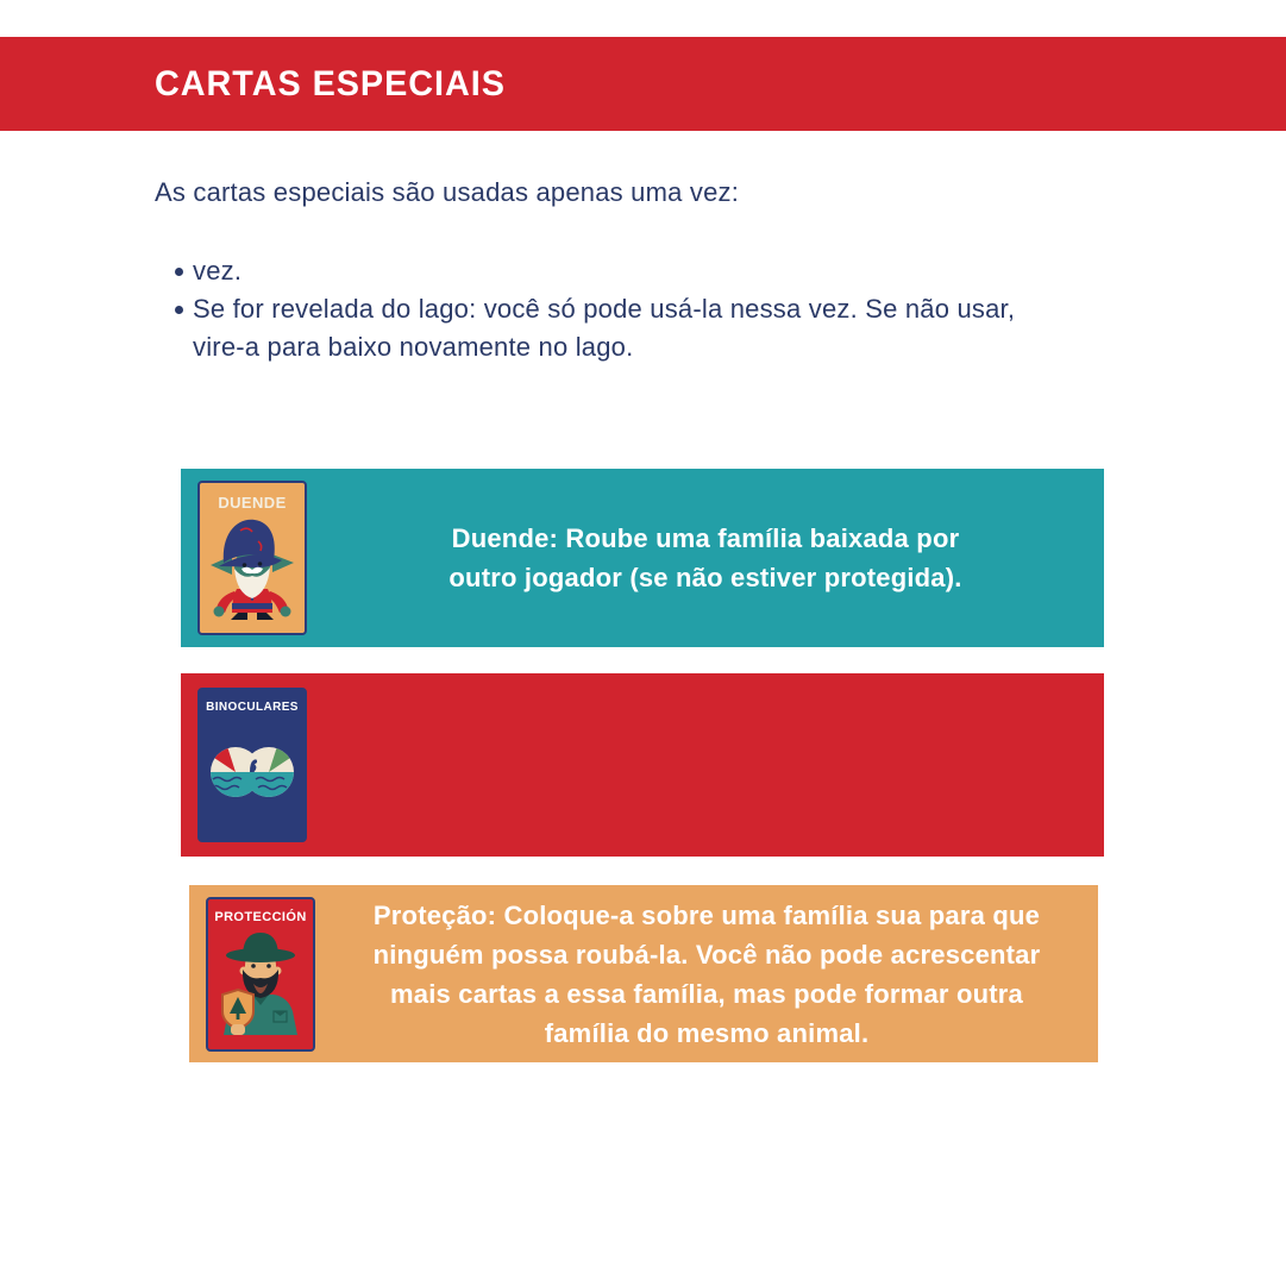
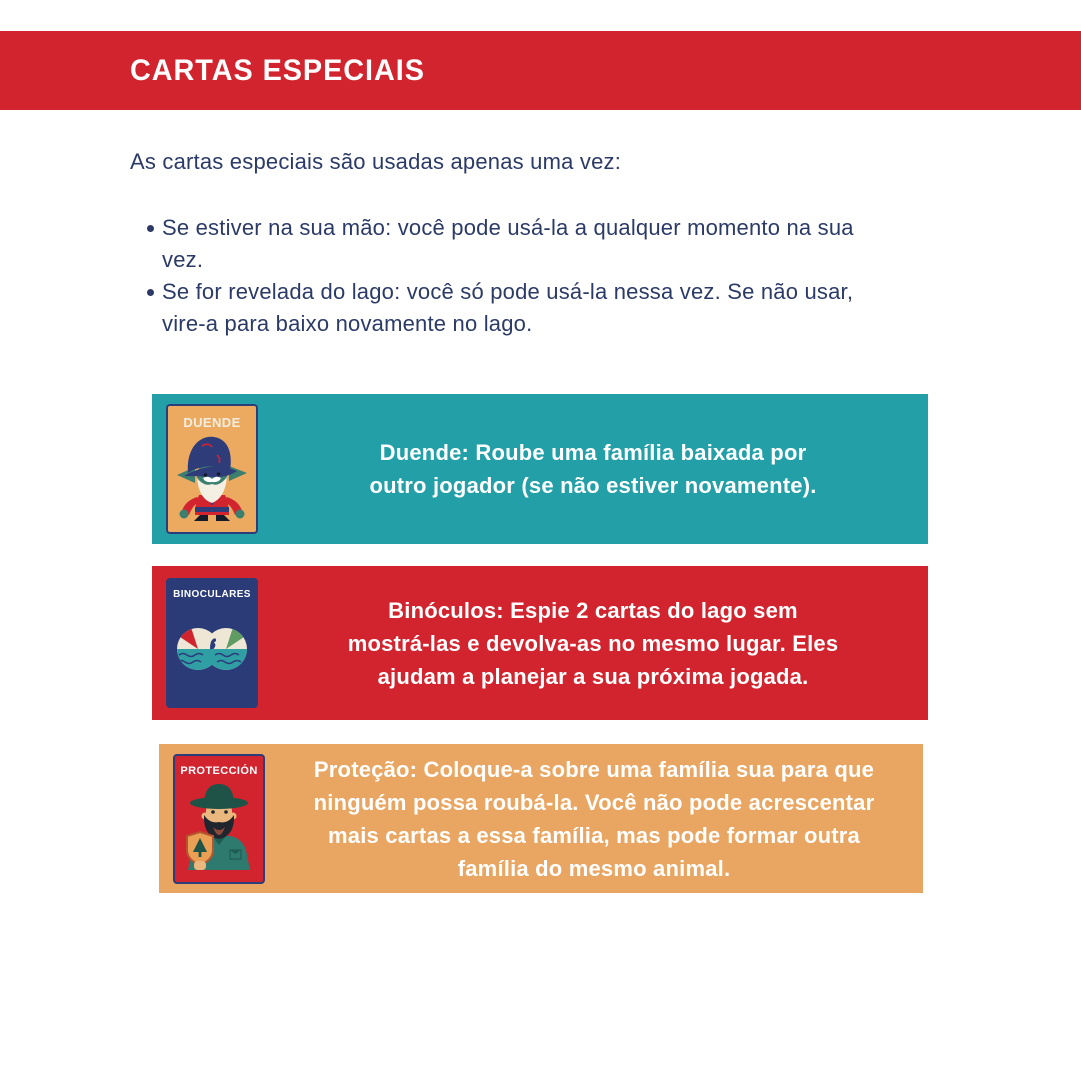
  CARTAS ESPECIAIS
  As cartas especiais são usadas apenas uma vez:
+ Se estiver na sua mão: você pode usá-la a qualquer momento na sua
  vez.
  Se for revelada do lago: você só pode usá-la nessa vez. Se não usar,
  vire-a para baixo novamente no lago.
  DUENDE
  Duende: Roube uma família baixada por
- outro jogador (se não estiver protegida).
+ outro jogador (se não estiver novamente).
  BINOCULARES
+ Binóculos: Espie 2 cartas do lago sem
+ mostrá-las e devolva-as no mesmo lugar. Eles
+ ajudam a planejar a sua próxima jogada.
  PROTECCIÓN
  Proteção: Coloque-a sobre uma família sua para que
  ninguém possa roubá-la. Você não pode acrescentar
  mais cartas a essa família, mas pode formar outra
  família do mesmo animal.
